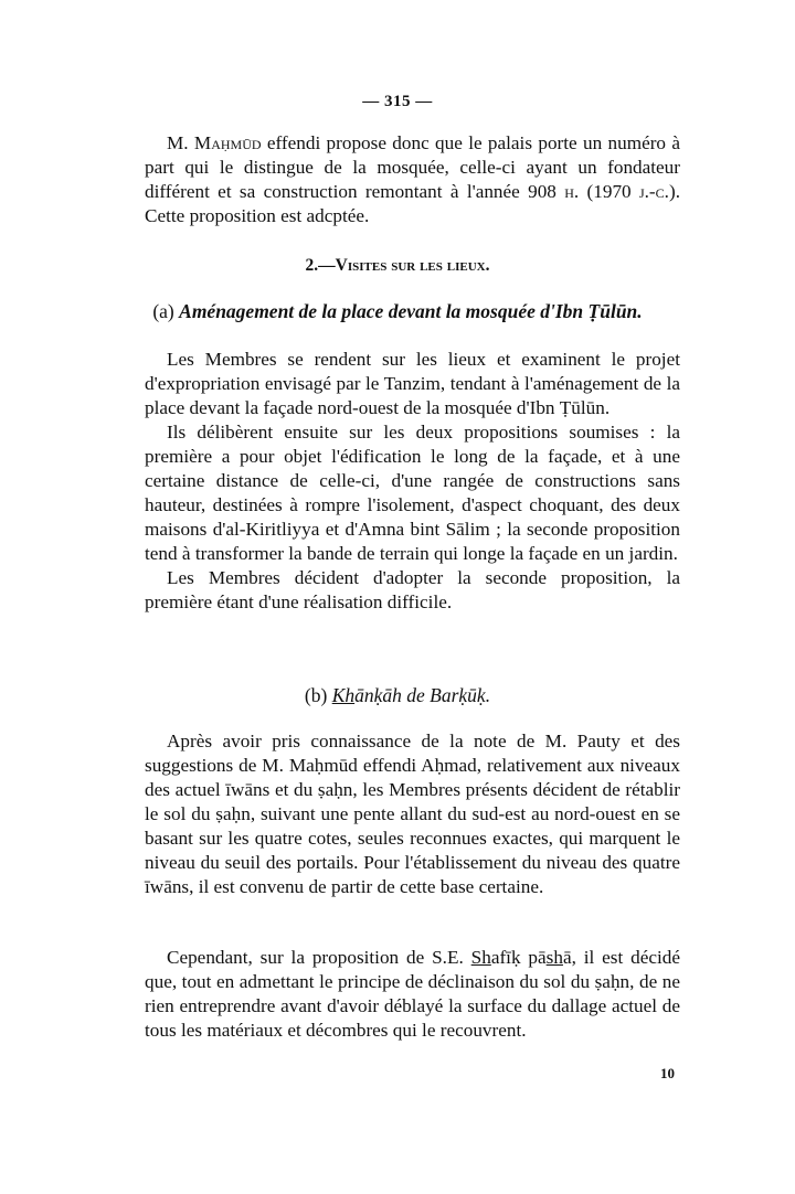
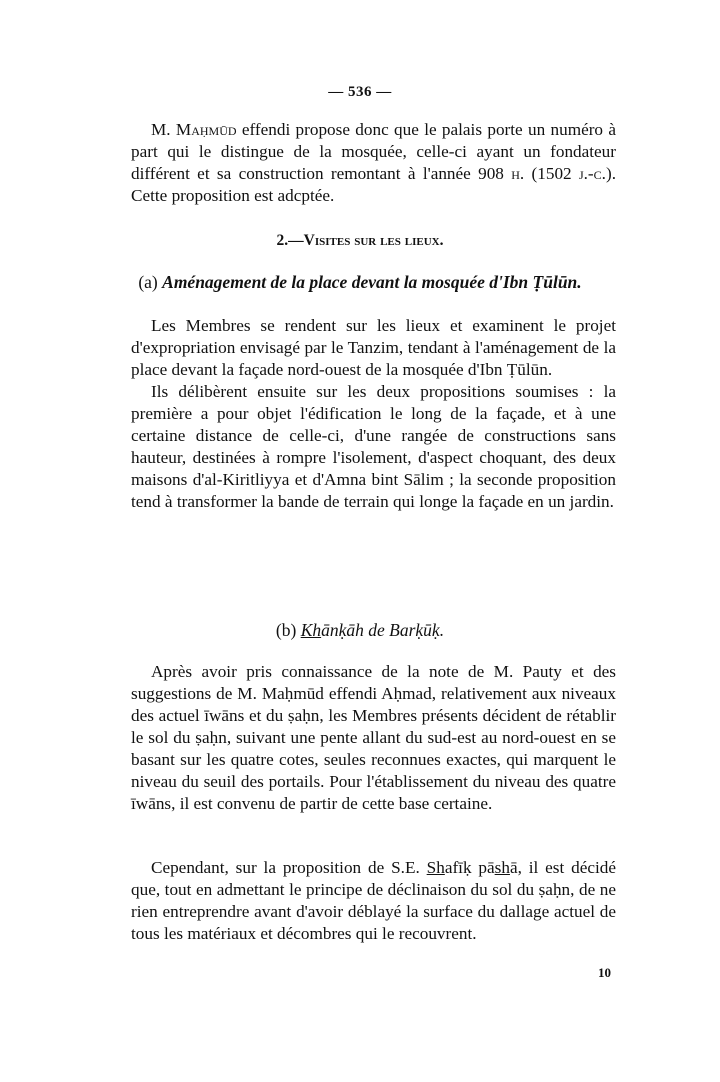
- — 315 —
+ — 536 —
- M. Maḥmūd effendi propose donc que le palais porte un numéro à part qui le distingue de la mosquée, celle-ci ayant un fondateur différent et sa construction remontant à l'année 908 h. (1970 j.-c.). Cette proposition est adcptée.
+ M. Maḥmūd effendi propose donc que le palais porte un numéro à part qui le distingue de la mosquée, celle-ci ayant un fondateur différent et sa construction remontant à l'année 908 h. (1502 j.-c.). Cette proposition est adcptée.
  2.—Visites sur les lieux.
  (a) Aménagement de la place devant la mosquée d'Ibn Ṭūlūn.
  Les Membres se rendent sur les lieux et examinent le projet d'expropriation envisagé par le Tanzim, tendant à l'aménagement de la place devant la façade nord-ouest de la mosquée d'Ibn Ṭūlūn.
  Ils délibèrent ensuite sur les deux propositions soumises : la première a pour objet l'édification le long de la façade, et à une certaine distance de celle-ci, d'une rangée de constructions sans hauteur, destinées à rompre l'isolement, d'aspect choquant, des deux maisons d'al-Kiritliyya et d'Amna bint Sālim ; la seconde proposition tend à transformer la bande de terrain qui longe la façade en un jardin.
- Les Membres décident d'adopter la seconde proposition, la première étant d'une réalisation difficile.
  (b) Khānḳāh de Barḳūḳ.
  Après avoir pris connaissance de la note de M. Pauty et des suggestions de M. Maḥmūd effendi Aḥmad, relativement aux niveaux des actuel īwāns et du ṣaḥn, les Membres présents décident de rétablir le sol du ṣaḥn, suivant une pente allant du sud-est au nord-ouest en se basant sur les quatre cotes, seules reconnues exactes, qui marquent le niveau du seuil des portails. Pour l'établissement du niveau des quatre īwāns, il est convenu de partir de cette base certaine.
  Cependant, sur la proposition de S.E. Shafīḳ pāshā, il est décidé que, tout en admettant le principe de déclinaison du sol du ṣaḥn, de ne rien entreprendre avant d'avoir déblayé la surface du dallage actuel de tous les matériaux et décombres qui le recouvrent.
  10
